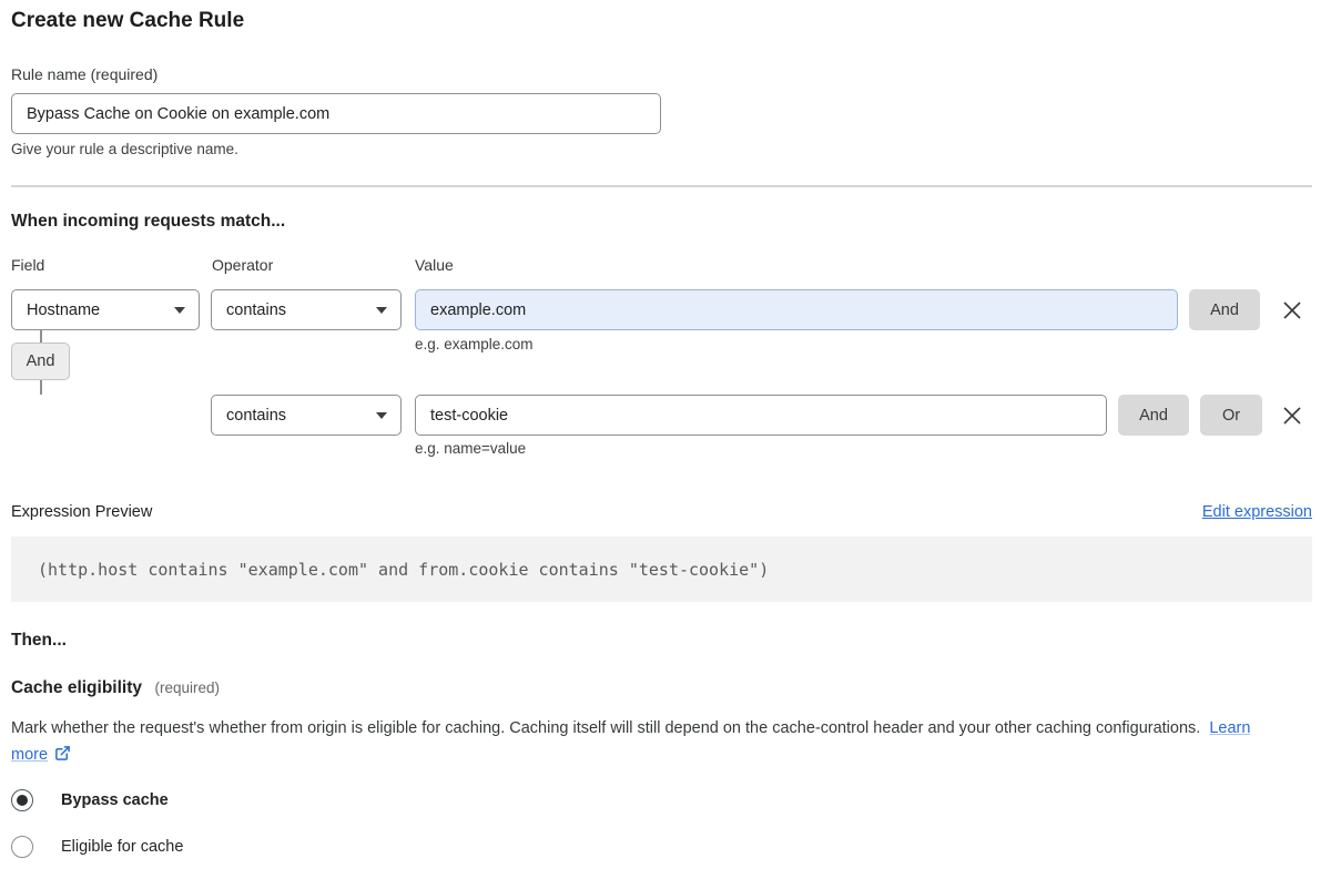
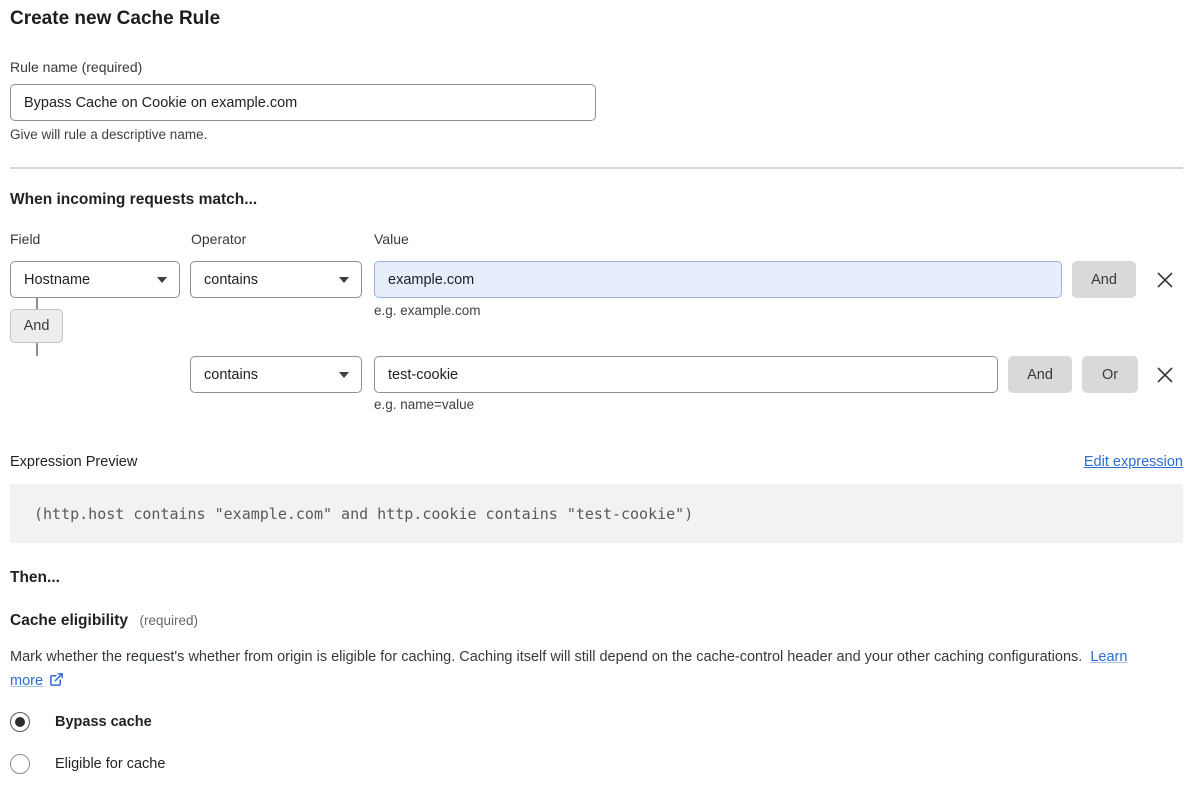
  Create new Cache Rule
  Rule name (required)
  Bypass Cache on Cookie on example.com
- Give your rule a descriptive name.
+ Give will rule a descriptive name.
  When incoming requests match...
  Field
  Operator
  Value
  Hostname
  contains
  example.com
  And
  e.g. example.com
  And
  contains
  test-cookie
  And
  Or
  e.g. name=value
  Expression Preview
  Edit expression
- (http.host contains "example.com" and from.cookie contains "test-cookie")
+ (http.host contains "example.com" and http.cookie contains "test-cookie")
  Then...
  Cache eligibility (required)
  Mark whether the request's whether from origin is eligible for caching. Caching itself will still depend on the cache-control header and your other caching configurations. Learn more
  Bypass cache
  Eligible for cache
